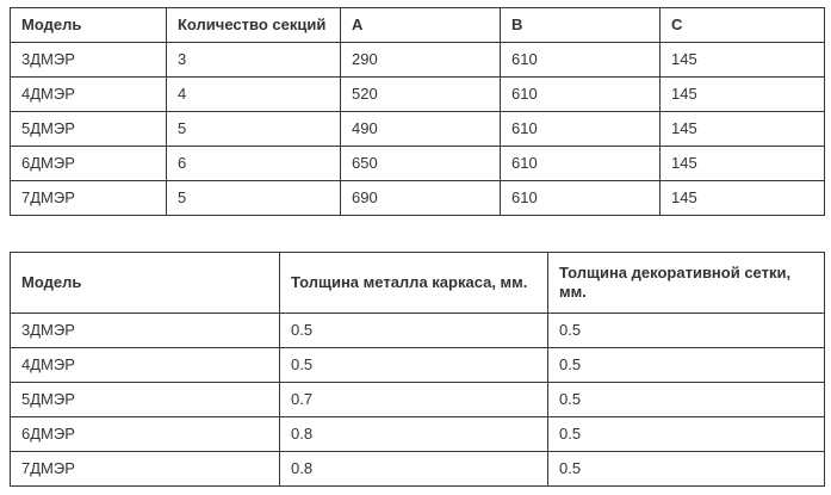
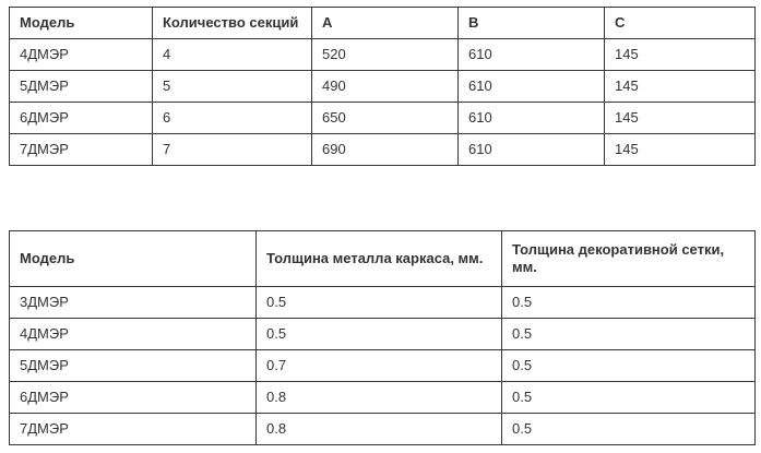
  Модель	Количество секций	A	B	C
- 3ДМЭР	3	290	610	145
  4ДМЭР	4	520	610	145
  5ДМЭР	5	490	610	145
  6ДМЭР	6	650	610	145
- 7ДМЭР	5	690	610	145
+ 7ДМЭР	7	690	610	145
  Модель	Толщина металла каркаса, мм.	Толщина декоративной сетки, мм.
  3ДМЭР	0.5	0.5
  4ДМЭР	0.5	0.5
  5ДМЭР	0.7	0.5
  6ДМЭР	0.8	0.5
  7ДМЭР	0.8	0.5
